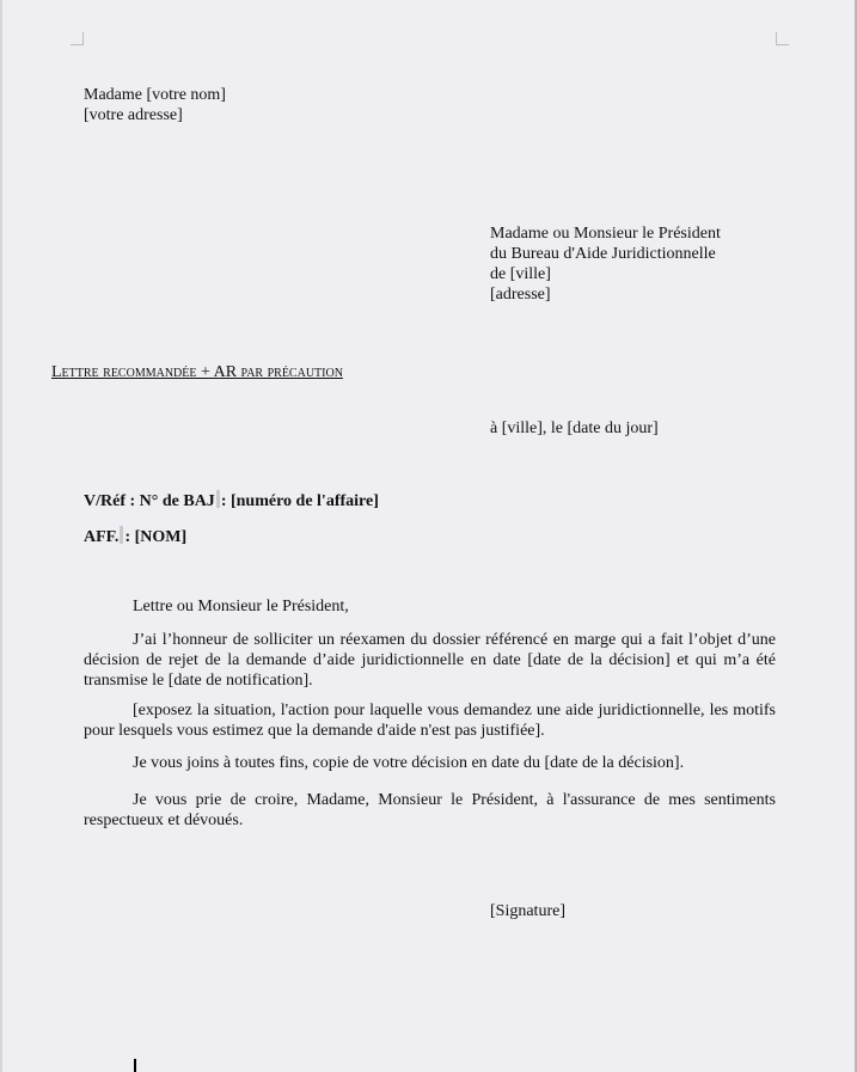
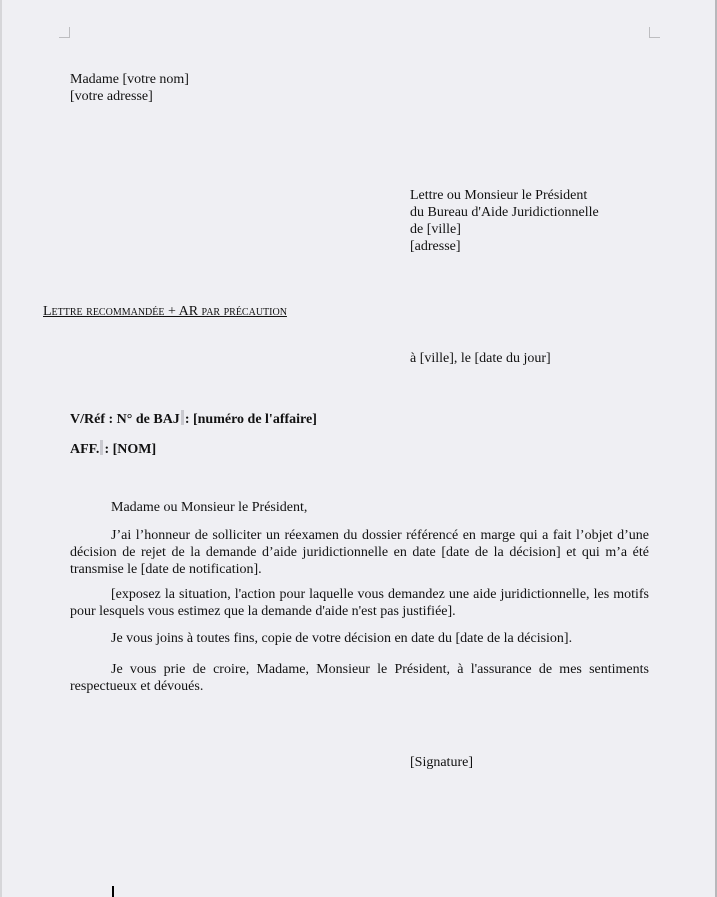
  Madame [votre nom]
  [votre adresse]
- Madame ou Monsieur le Président
+ Lettre ou Monsieur le Président
  du Bureau d'Aide Juridictionnelle
  de [ville]
  [adresse]
  Lettre recommandée + AR par précaution
  à [ville], le [date du jour]
  V/Réf : N° de BAJ : [numéro de l'affaire]
  AFF. : [NOM]
- Lettre ou Monsieur le Président,
+ Madame ou Monsieur le Président,
  J’ai l’honneur de solliciter un réexamen du dossier référencé en marge qui a fait l’objet d’une décision de rejet de la demande d’aide juridictionnelle en date [date de la décision] et qui m’a été transmise le [date de notification].
  [exposez la situation, l'action pour laquelle vous demandez une aide juridictionnelle, les motifs pour lesquels vous estimez que la demande d'aide n'est pas justifiée].
  Je vous joins à toutes fins, copie de votre décision en date du [date de la décision].
  Je vous prie de croire, Madame, Monsieur le Président, à l'assurance de mes sentiments respectueux et dévoués.
  [Signature]
